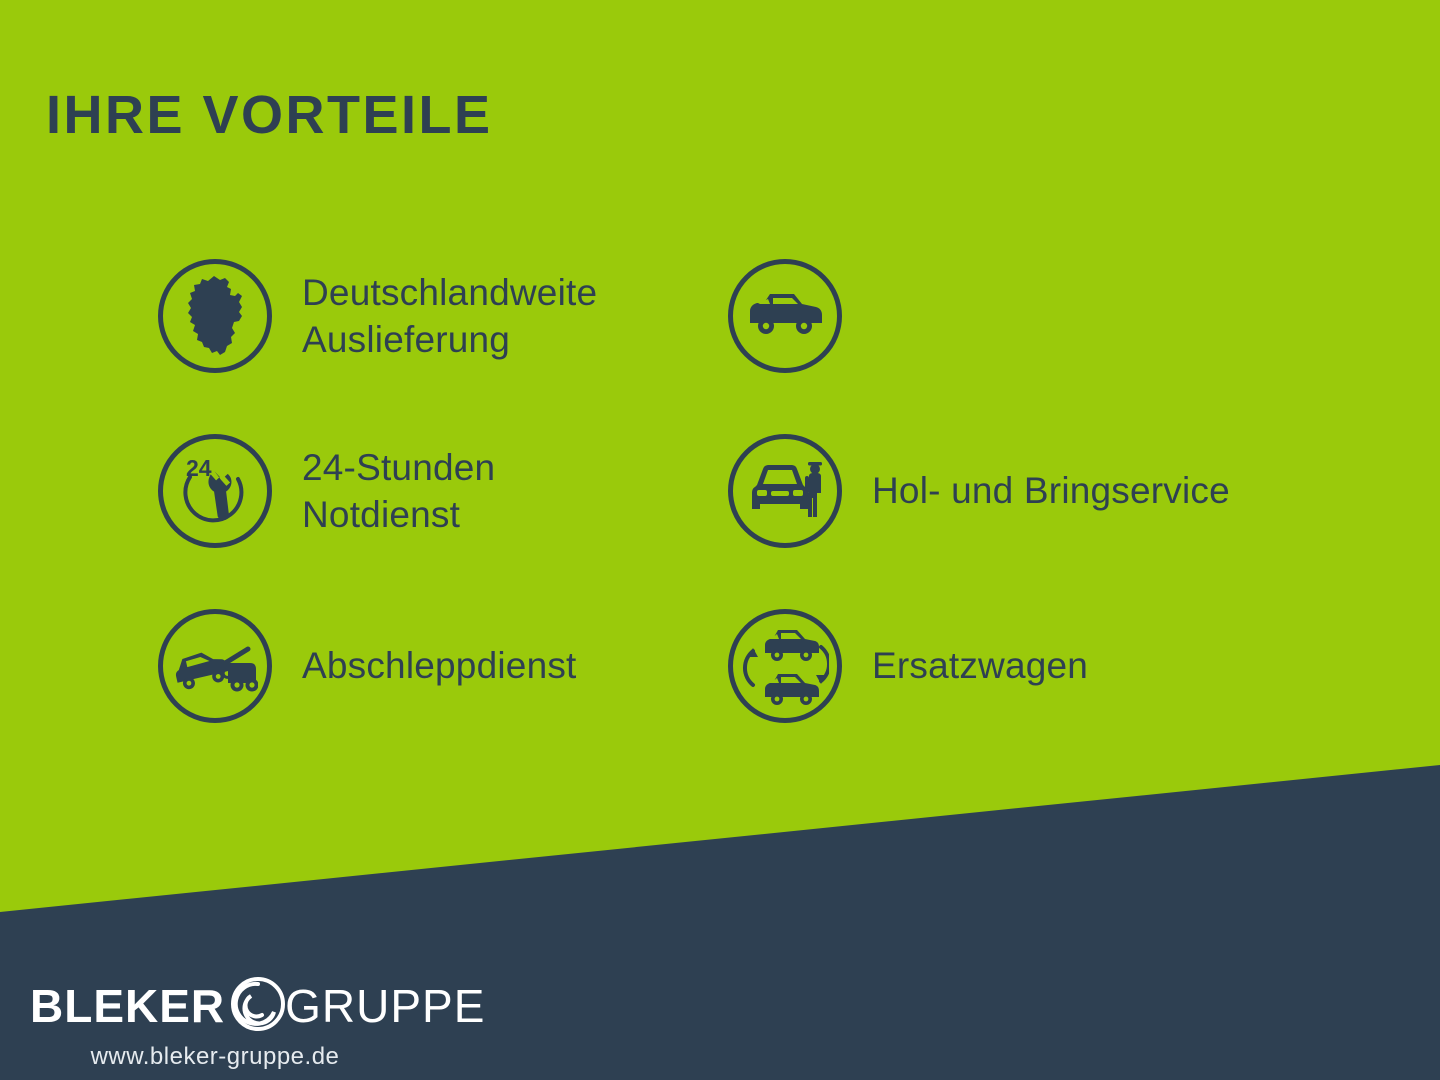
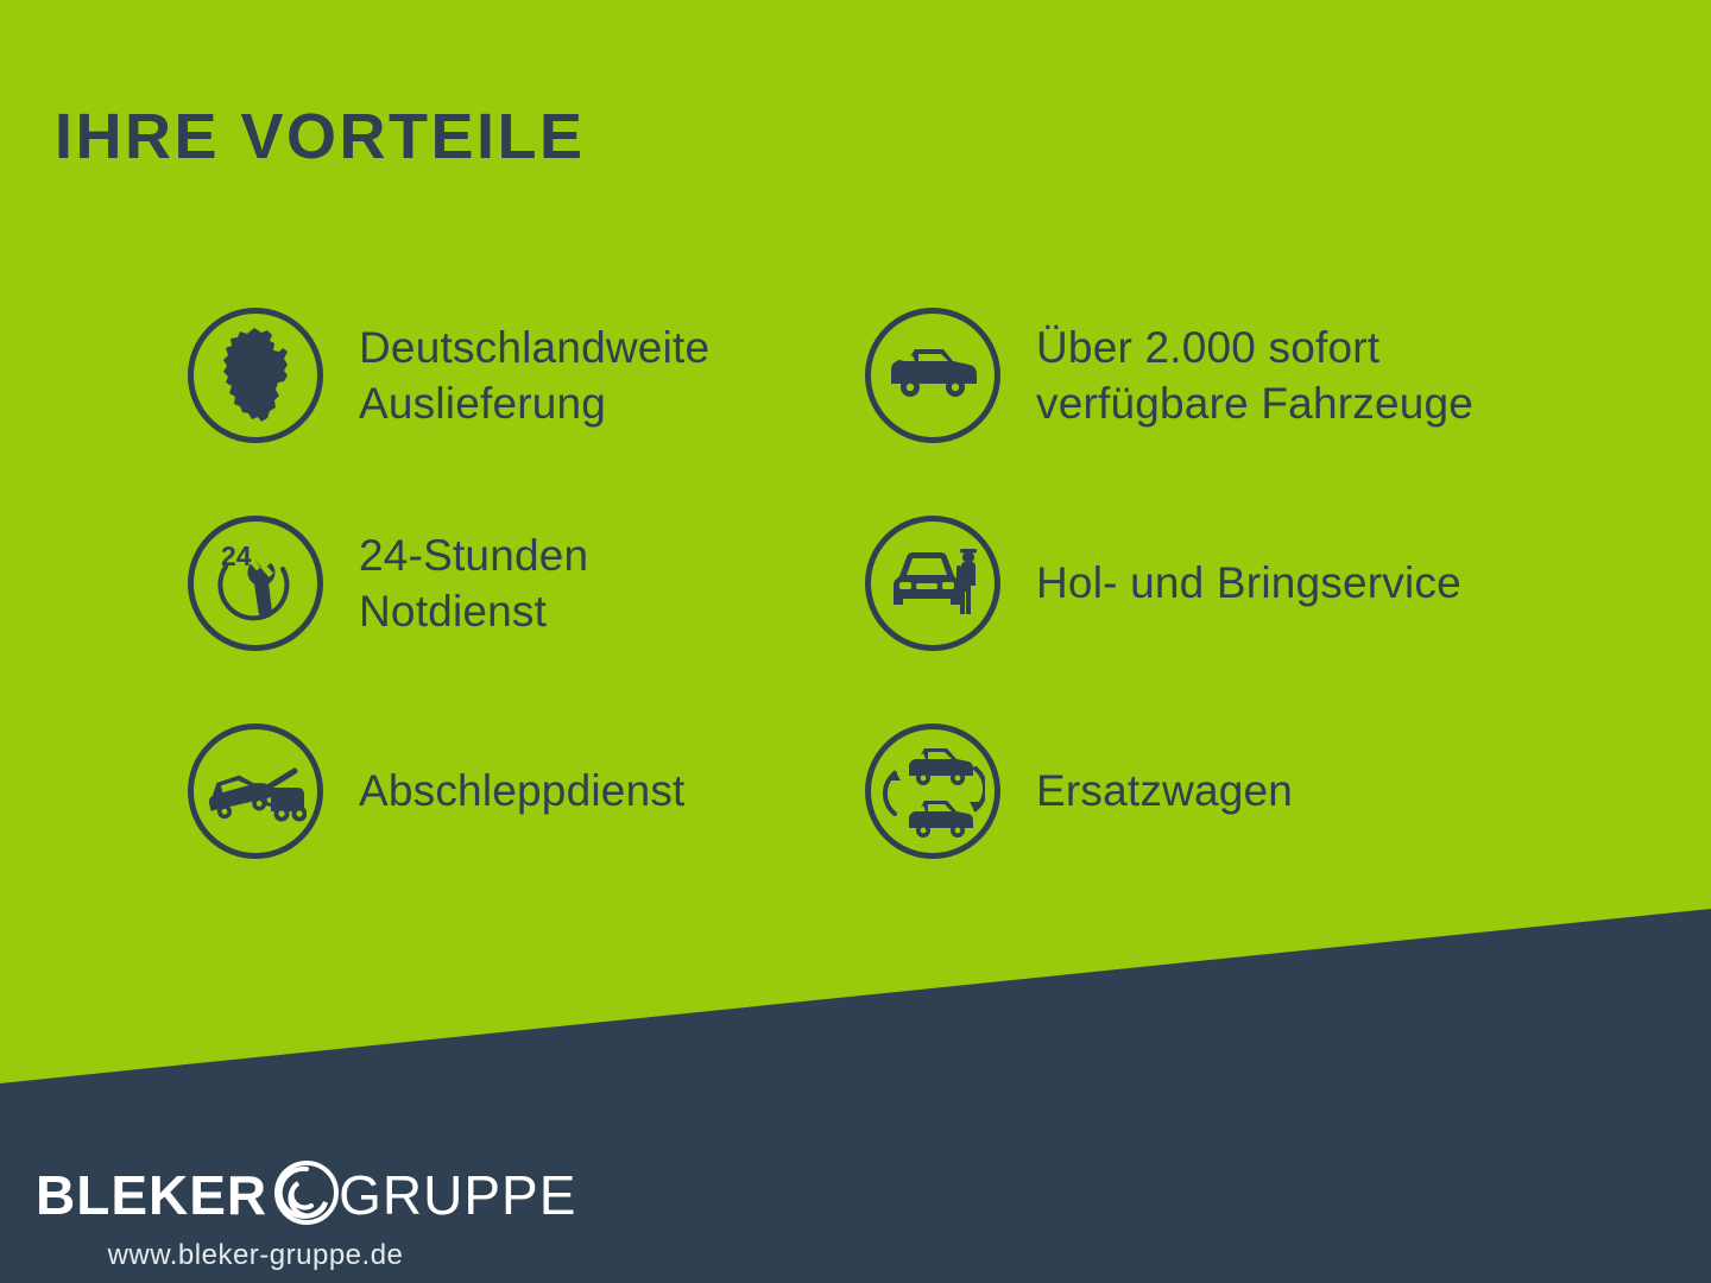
  IHRE VORTEILE
  Deutschlandweite
  Auslieferung
+ Über 2.000 sofort
+ verfügbare Fahrzeuge
  24
  24-Stunden
  Notdienst
  Hol- und Bringservice
  Abschleppdienst
  Ersatzwagen
  BLEKER
  GRUPPE
  www.bleker-gruppe.de
